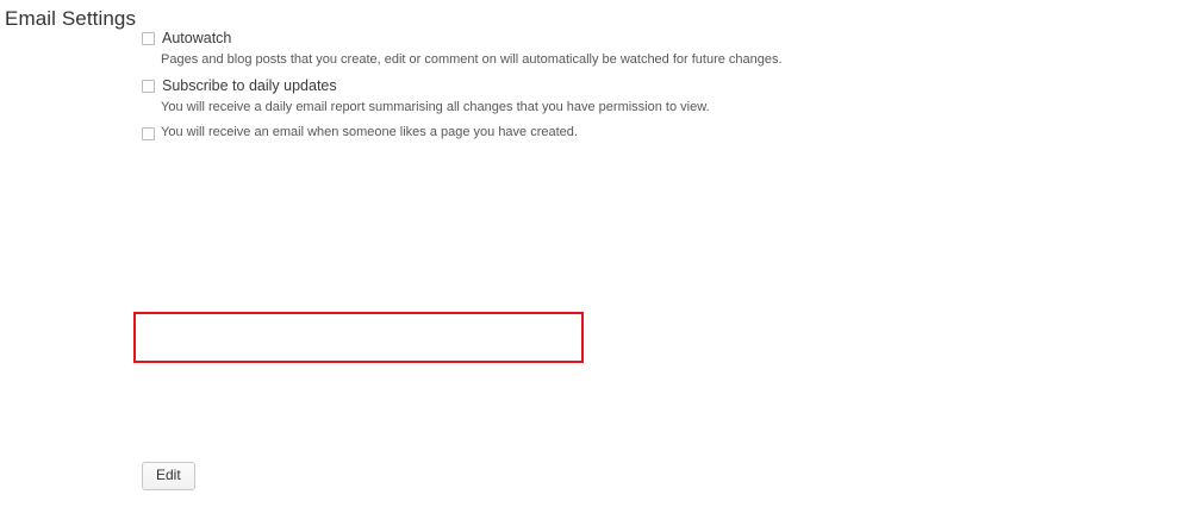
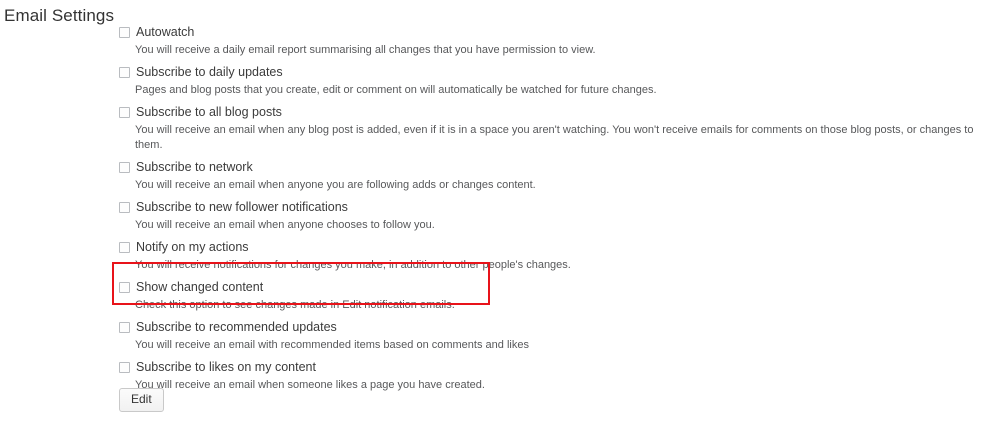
  Email Settings
  Autowatch
- Pages and blog posts that you create, edit or comment on will automatically be watched for future changes.
+ You will receive a daily email report summarising all changes that you have permission to view.
  Subscribe to daily updates
- You will receive a daily email report summarising all changes that you have permission to view.
+ Pages and blog posts that you create, edit or comment on will automatically be watched for future changes.
+ Subscribe to all blog posts
+ You will receive an email when any blog post is added, even if it is in a space you aren't watching. You won't receive emails for comments on those blog posts, or changes to them.
+ Subscribe to network
+ You will receive an email when anyone you are following adds or changes content.
+ Subscribe to new follower notifications
+ You will receive an email when anyone chooses to follow you.
+ Notify on my actions
+ You will receive notifications for changes you make, in addition to other people's changes.
+ Show changed content
+ Check this option to see changes made in Edit notification emails.
+ Subscribe to recommended updates
+ You will receive an email with recommended items based on comments and likes
+ Subscribe to likes on my content
  You will receive an email when someone likes a page you have created.
  Edit
